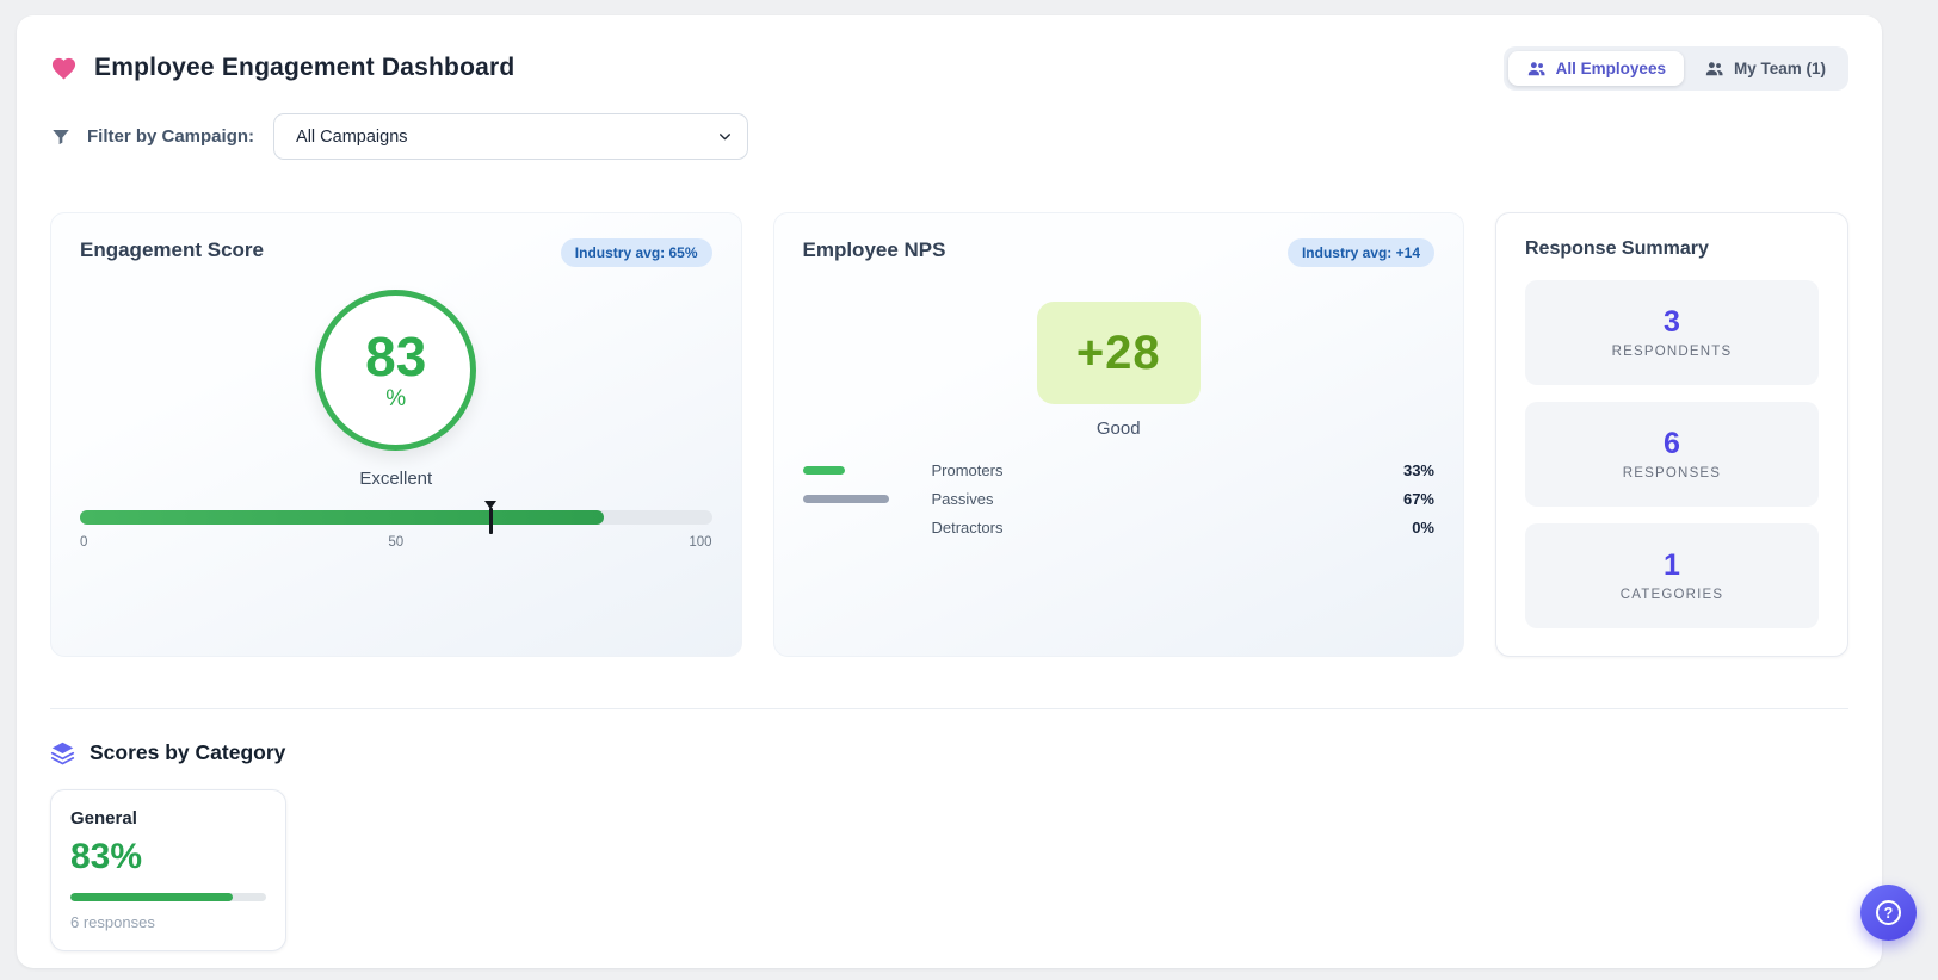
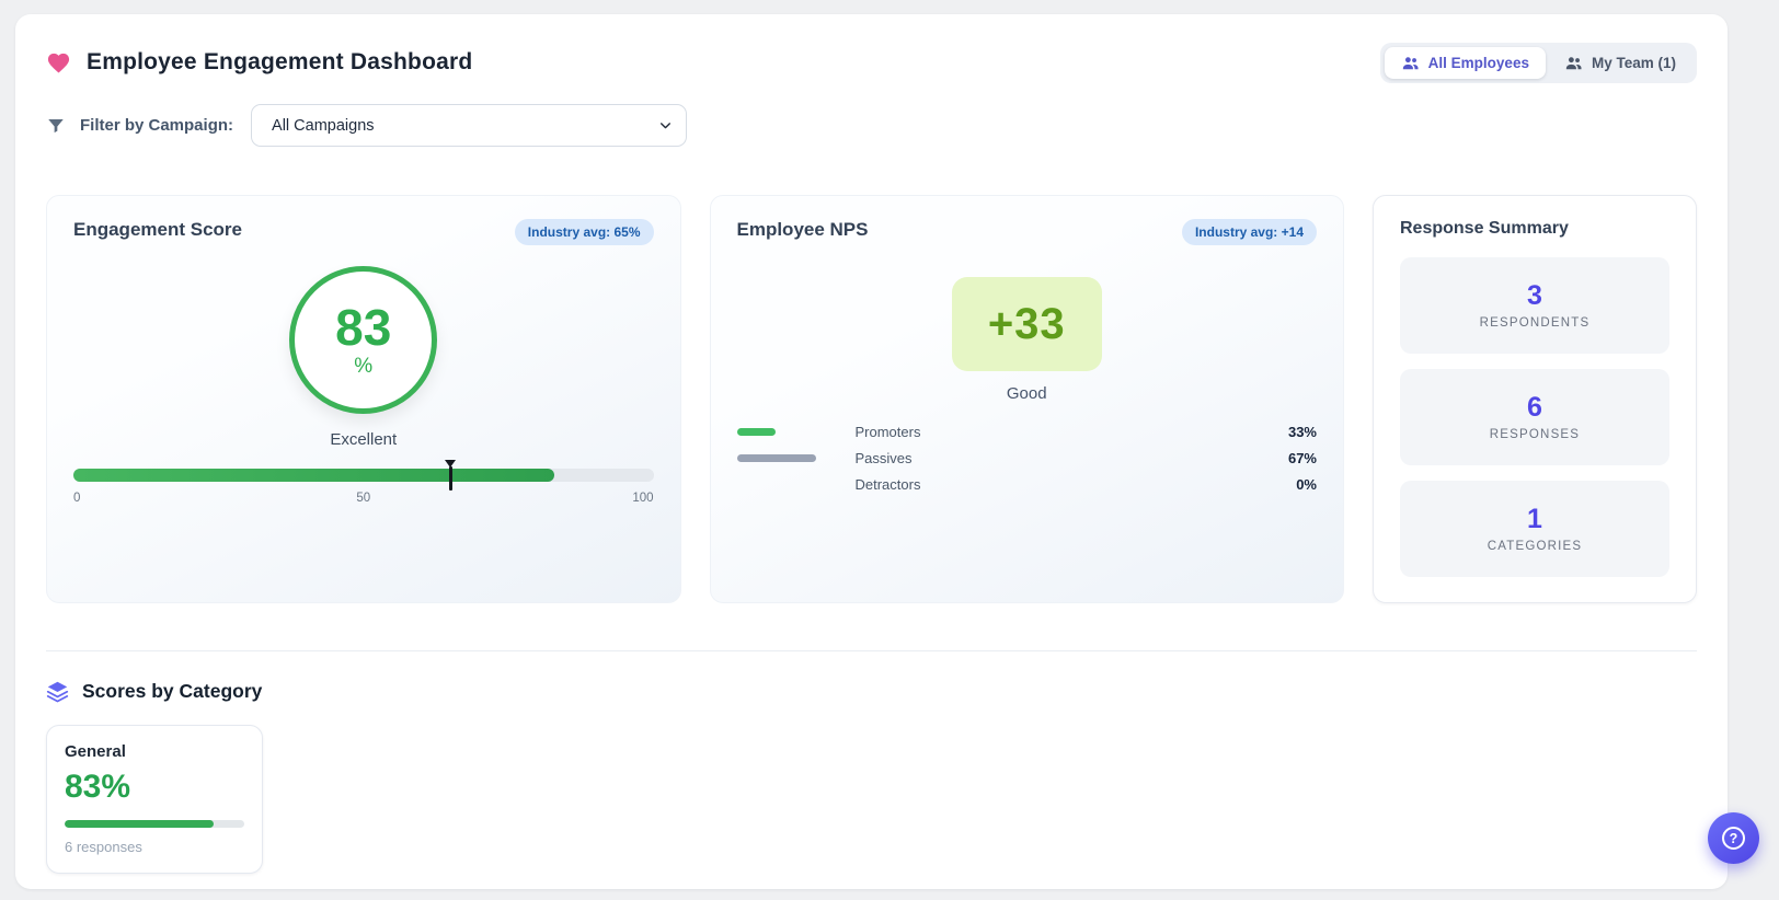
  Employee Engagement Dashboard
  All Employees
  My Team (1)
  Filter by Campaign:
  All Campaigns
  Engagement Score
  Industry avg: 65%
  83
  %
  Excellent
  0
  50
  100
  Employee NPS
  Industry avg: +14
- +28
+ +33
  Good
  Promoters
  33%
  Passives
  67%
  Detractors
  0%
  Response Summary
  3
  RESPONDENTS
  6
  RESPONSES
  1
  CATEGORIES
  Scores by Category
  General
  83%
  6 responses
  ?
